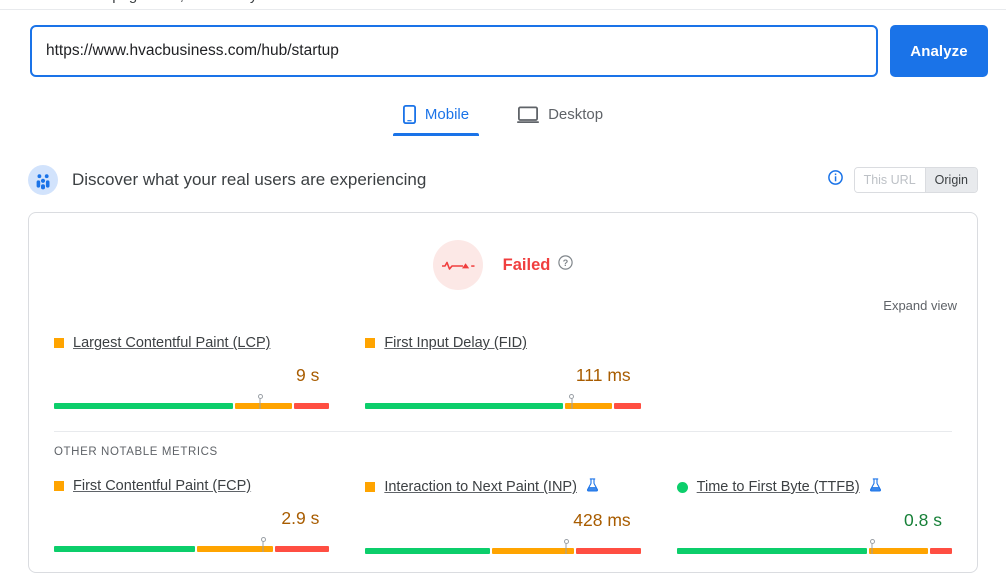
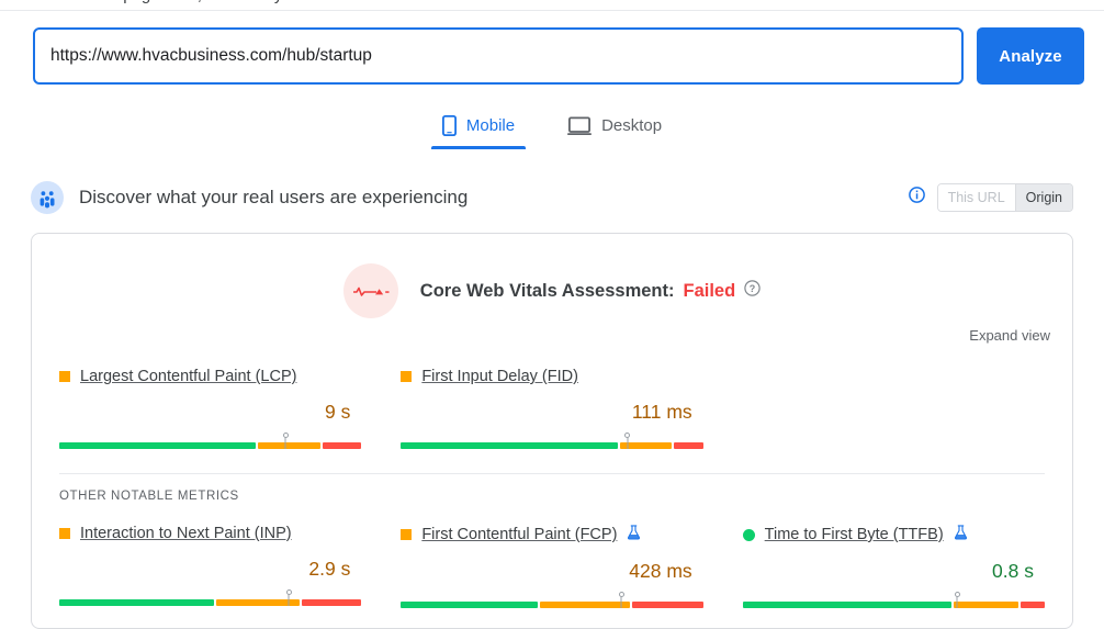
  https://www.hvacbusiness.com/hub/startup
  Analyze
  Mobile
  Desktop
  Discover what your real users are experiencing
  This URL
  Origin
+ Core Web Vitals Assessment:
  Failed
  ?
  Expand view
  Largest Contentful Paint (LCP)
  9 s
  First Input Delay (FID)
  111 ms
  OTHER NOTABLE METRICS
- First Contentful Paint (FCP)
+ Interaction to Next Paint (INP)
  2.9 s
- Interaction to Next Paint (INP)
+ First Contentful Paint (FCP)
  428 ms
  Time to First Byte (TTFB)
  0.8 s
